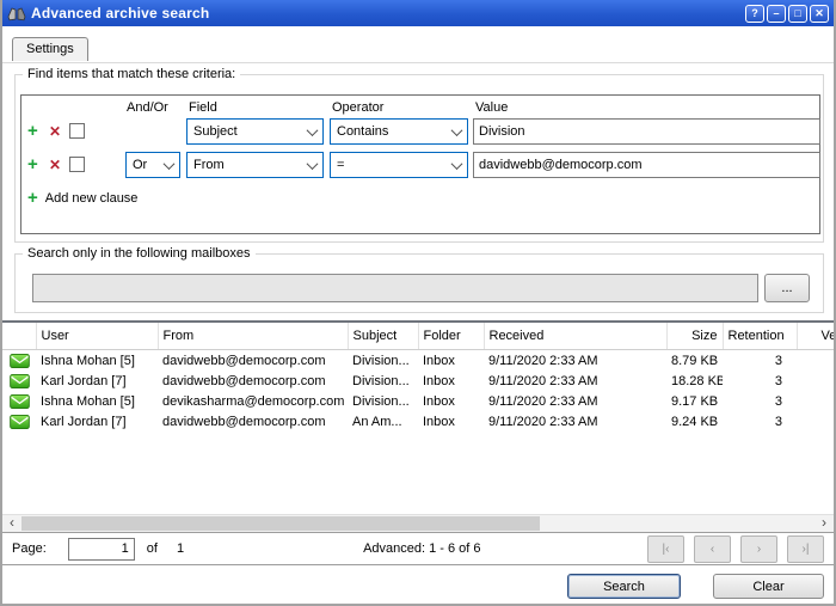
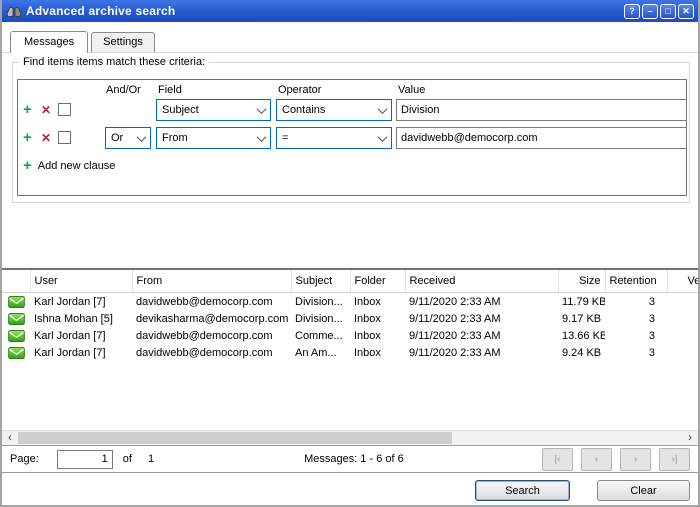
  Advanced archive search
  ?
  –
  □
  ✕
+ Messages
  Settings
- Find items that match these criteria:
+ Find items items match these criteria:
  And/Or
  Field
  Operator
  Value
  +
  ✕
  Subject
  Contains
  Division
  +
  ✕
  Or
  From
  =
  davidwebb@democorp.com
  +
  Add new clause
- Search only in the following mailboxes
- ...
  	User	From	Subject	Folder	Received	Size	Retention	Ve
- 	Ishna Mohan [5]	davidwebb@democorp.com	Division...	Inbox	9/11/2020 2:33 AM	8.79 KB	3
- 	Karl Jordan [7]	davidwebb@democorp.com	Division...	Inbox	9/11/2020 2:33 AM	18.28 KB	3
+ 	Karl Jordan [7]	davidwebb@democorp.com	Division...	Inbox	9/11/2020 2:33 AM	11.79 KB	3
  	Ishna Mohan [5]	devikasharma@democorp.com	Division...	Inbox	9/11/2020 2:33 AM	9.17 KB	3
+ 	Karl Jordan [7]	davidwebb@democorp.com	Comme...	Inbox	9/11/2020 2:33 AM	13.66 KB	3
  	Karl Jordan [7]	davidwebb@democorp.com	An Am...	Inbox	9/11/2020 2:33 AM	9.24 KB	3
  ‹
  ›
  Page:
  1
  of
  1
- Advanced: 1 - 6 of 6
+ Messages: 1 - 6 of 6
  |‹
  ‹
  ›
  ›|
  Search
  Clear
